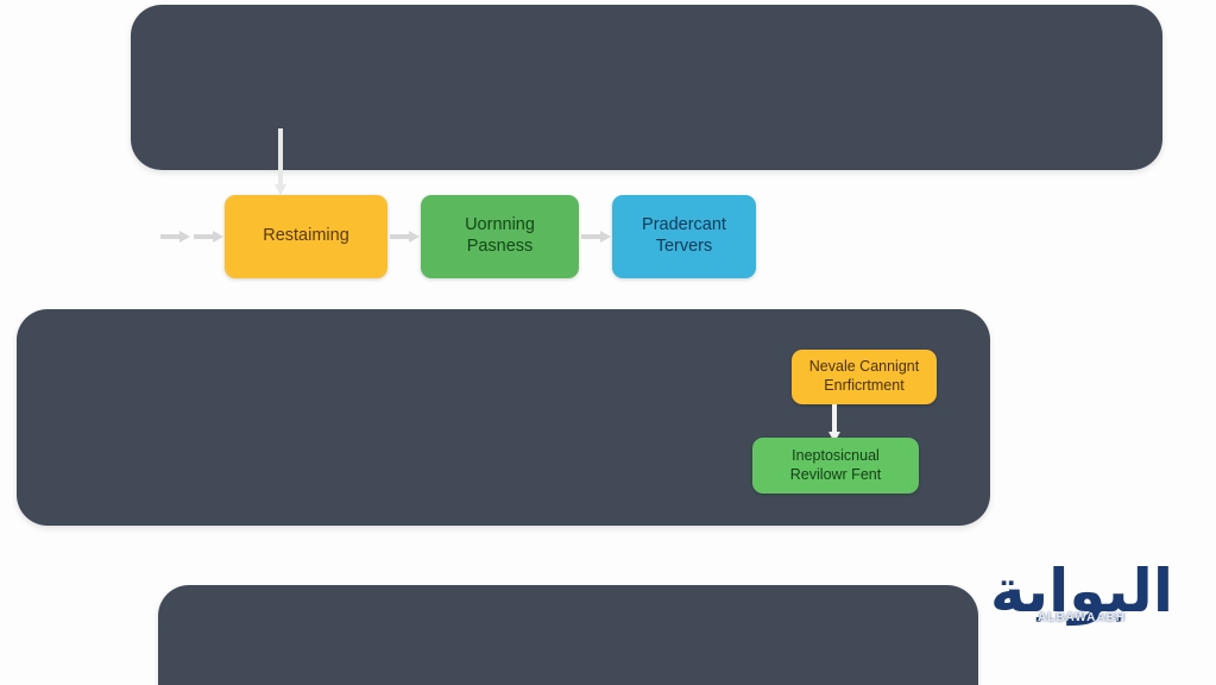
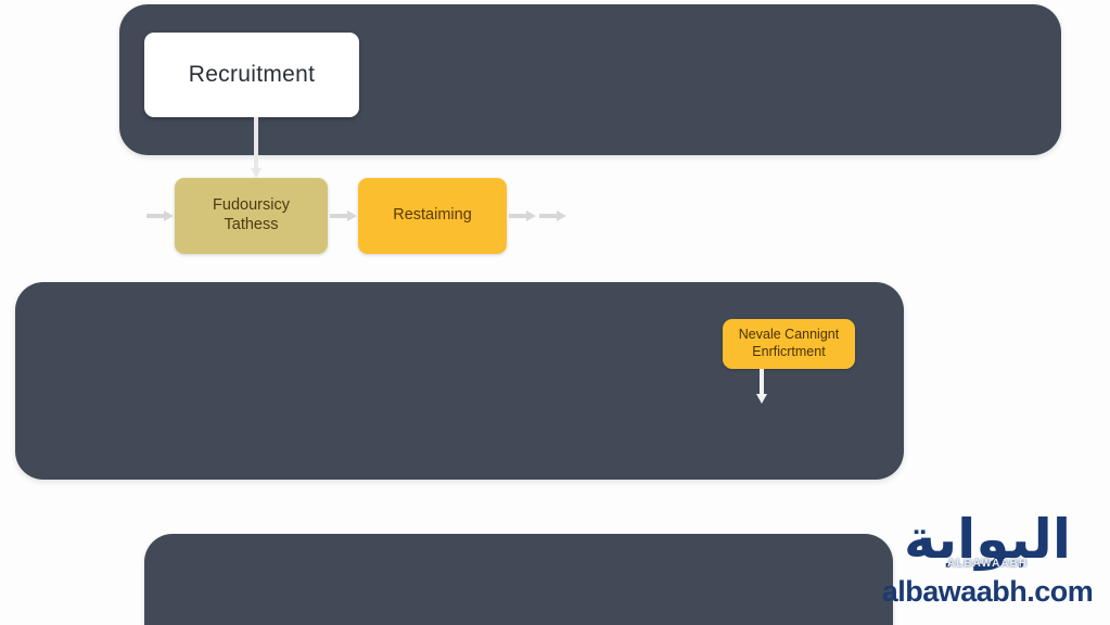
+ Recruitment
+ Fudoursicy
+ Tathess
  Restaiming
- Uornning
- Pasness
- Pradercant
- Tervers
  Nevale Cannignt
  Enrficrtment
- Ineptosicnual
- Revilowr Fent
  البوابة
  ALBAWAABH
+ albawaabh.com
